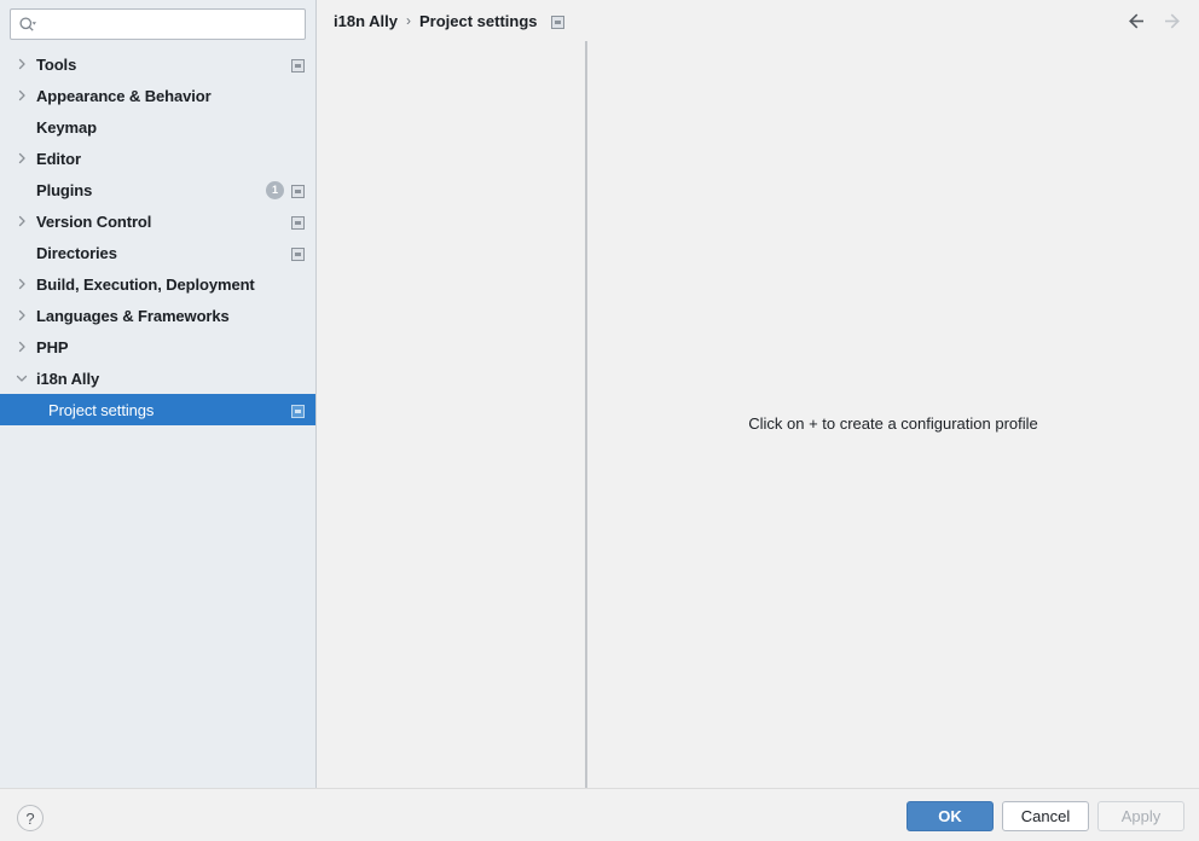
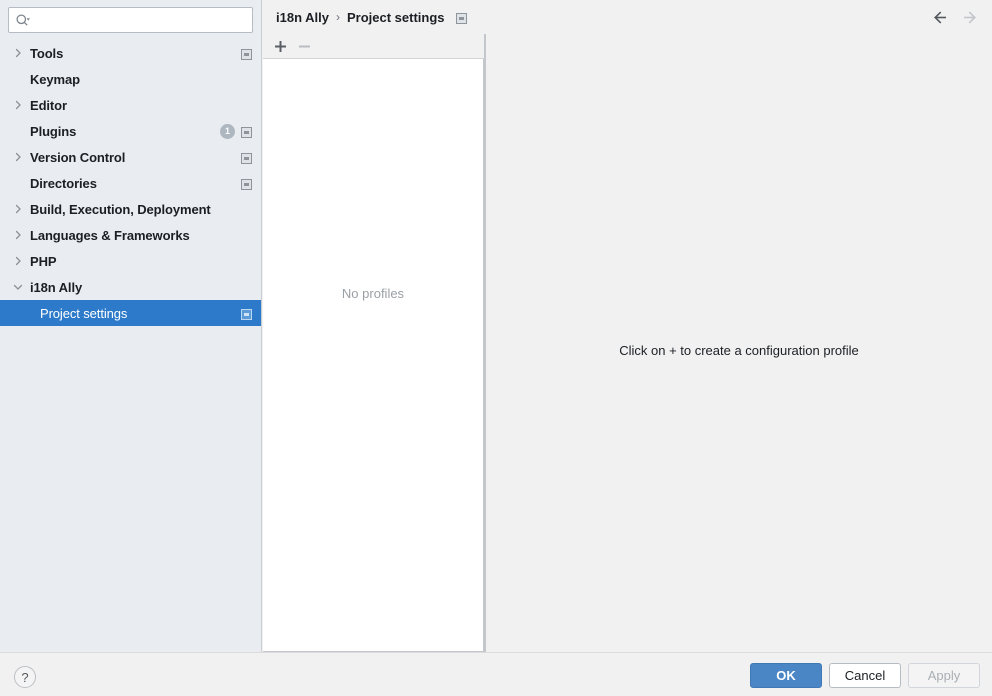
  Tools
- Appearance & Behavior
  Keymap
  Editor
  Plugins
  1
  Version Control
  Directories
  Build, Execution, Deployment
  Languages & Frameworks
  PHP
  i18n Ally
  Project settings
  i18n Ally
  ›
  Project settings
+ No profiles
  Click on + to create a configuration profile
  ?
  OK
  Cancel
  Apply
